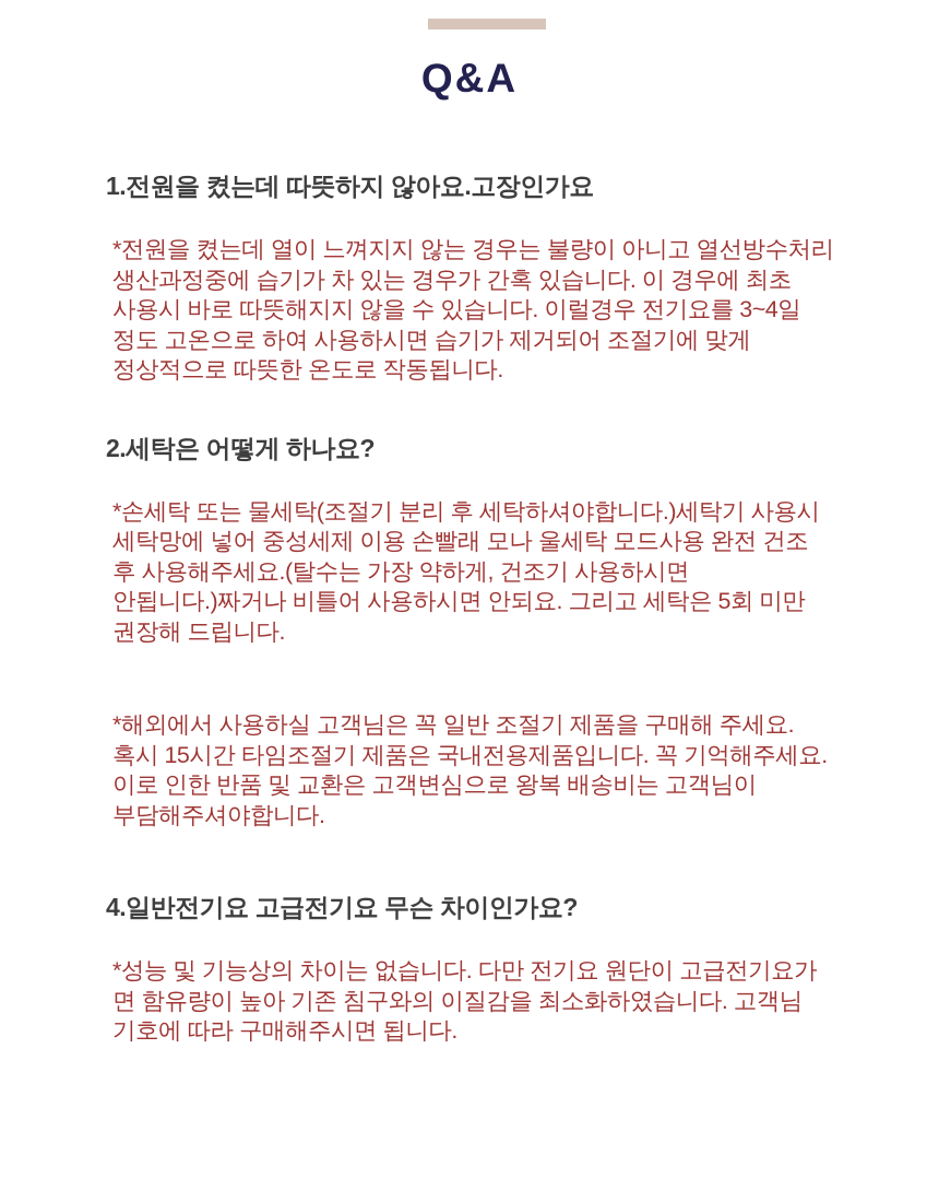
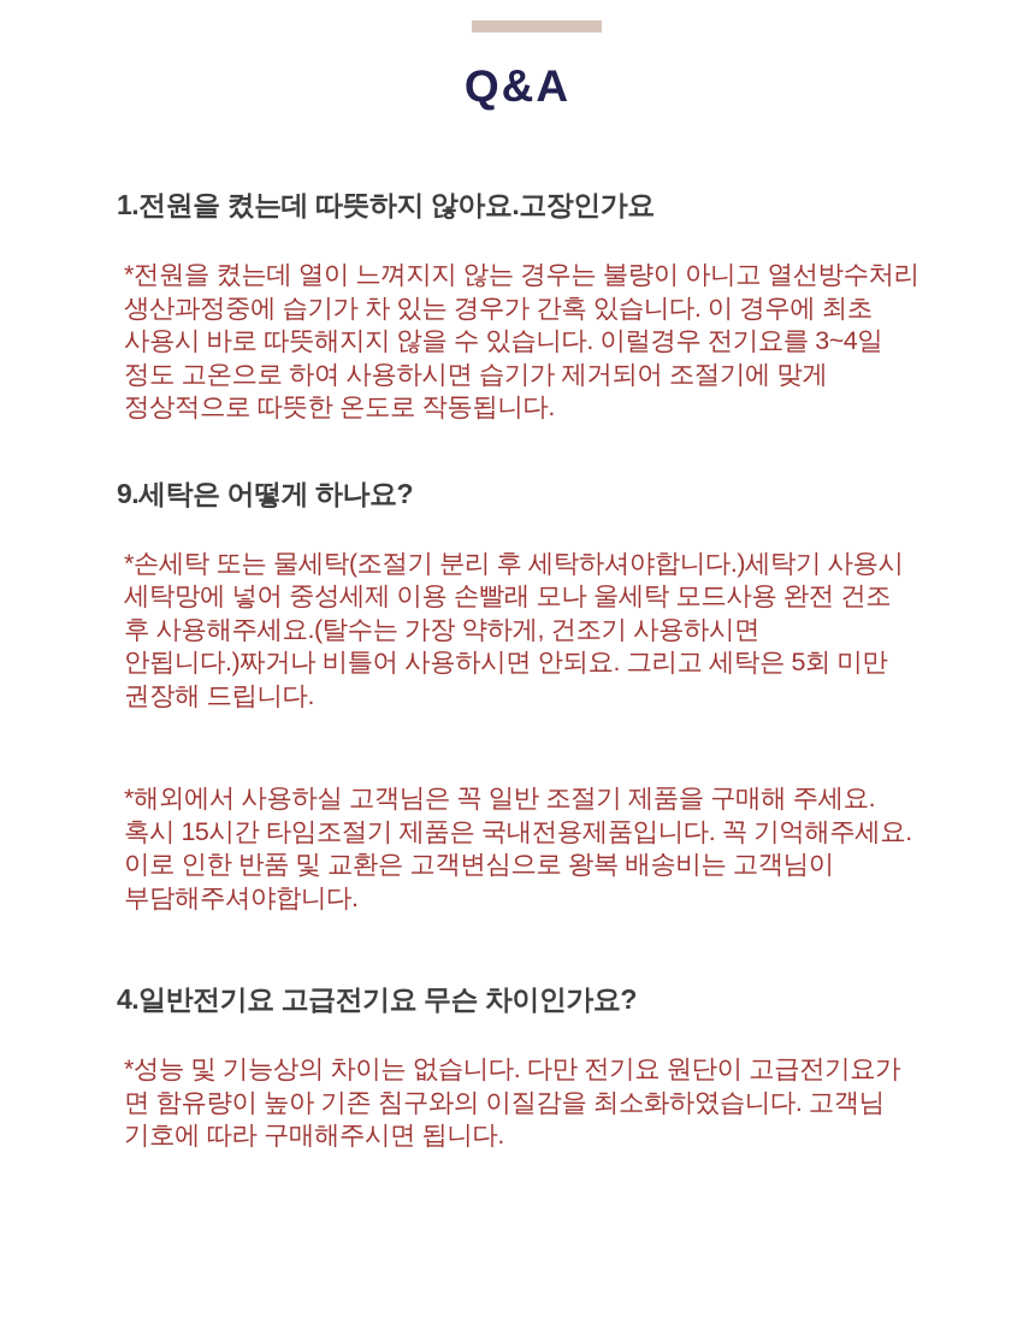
  Q&A
  1.전원을 켰는데 따뜻하지 않아요.고장인가요
  *전원을 켰는데 열이 느껴지지 않는 경우는 불량이 아니고 열선방수처리
  생산과정중에 습기가 차 있는 경우가 간혹 있습니다. 이 경우에 최초
  사용시 바로 따뜻해지지 않을 수 있습니다. 이럴경우 전기요를 3~4일
  정도 고온으로 하여 사용하시면 습기가 제거되어 조절기에 맞게
  정상적으로 따뜻한 온도로 작동됩니다.
- 2.세탁은 어떻게 하나요?
+ 9.세탁은 어떻게 하나요?
  *손세탁 또는 물세탁(조절기 분리 후 세탁하셔야합니다.)세탁기 사용시
  세탁망에 넣어 중성세제 이용 손빨래 모나 울세탁 모드사용 완전 건조
  후 사용해주세요.(탈수는 가장 약하게, 건조기 사용하시면
  안됩니다.)짜거나 비틀어 사용하시면 안되요. 그리고 세탁은 5회 미만
  권장해 드립니다.
  *해외에서 사용하실 고객님은 꼭 일반 조절기 제품을 구매해 주세요.
  혹시 15시간 타임조절기 제품은 국내전용제품입니다. 꼭 기억해주세요.
  이로 인한 반품 및 교환은 고객변심으로 왕복 배송비는 고객님이
  부담해주셔야합니다.
  4.일반전기요 고급전기요 무슨 차이인가요?
  *성능 및 기능상의 차이는 없습니다. 다만 전기요 원단이 고급전기요가
  면 함유량이 높아 기존 침구와의 이질감을 최소화하였습니다. 고객님
  기호에 따라 구매해주시면 됩니다.
